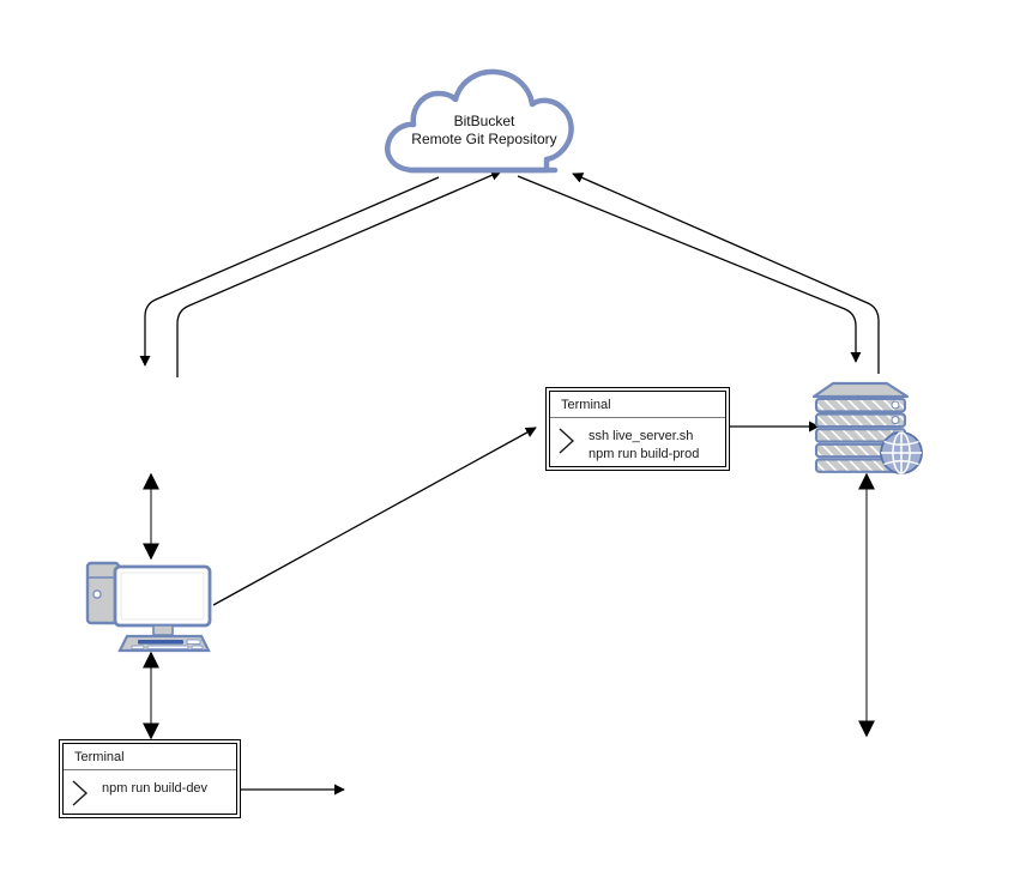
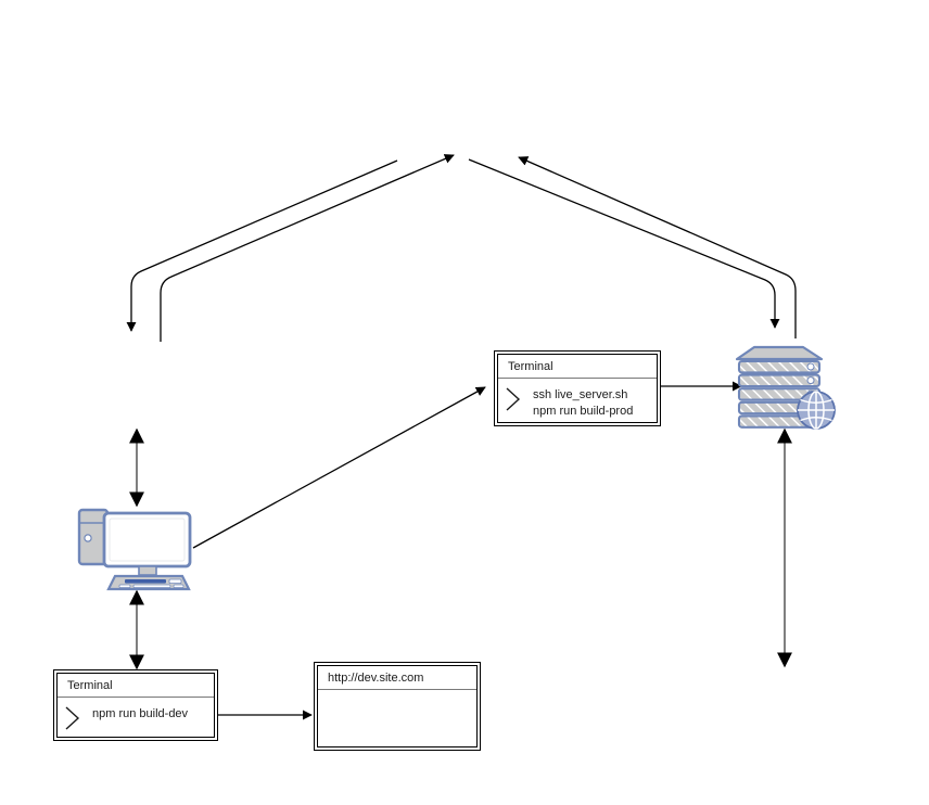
- BitBucket
- Remote Git Repository
  Terminal
  ssh live_server.sh
  npm run build-prod
  Terminal
  npm run build-dev
+ http://dev.site.com
